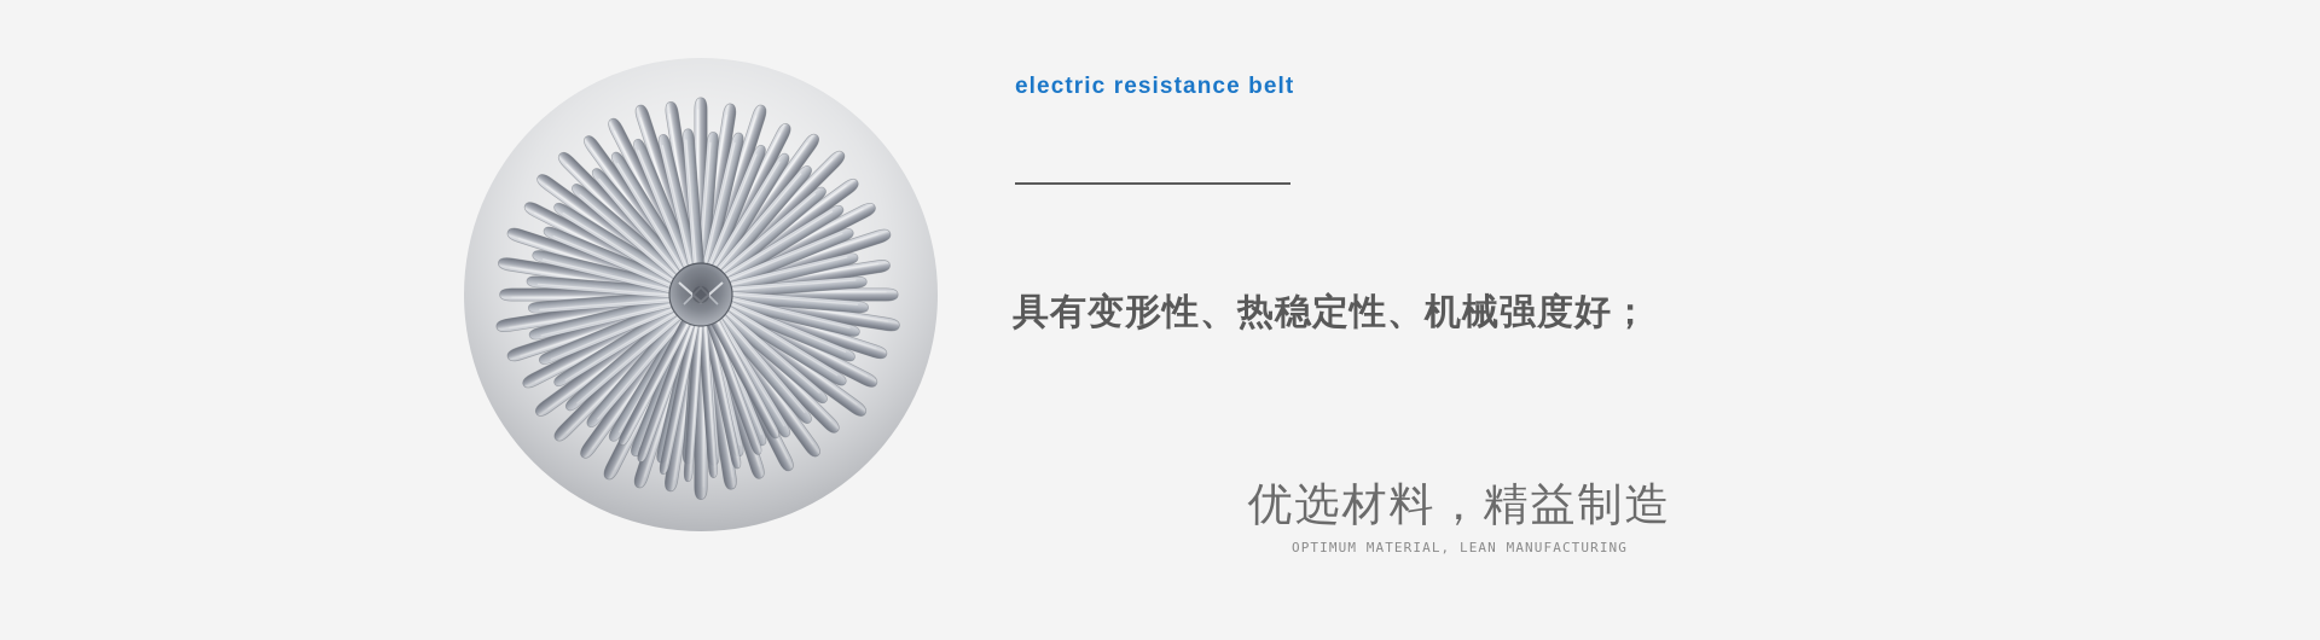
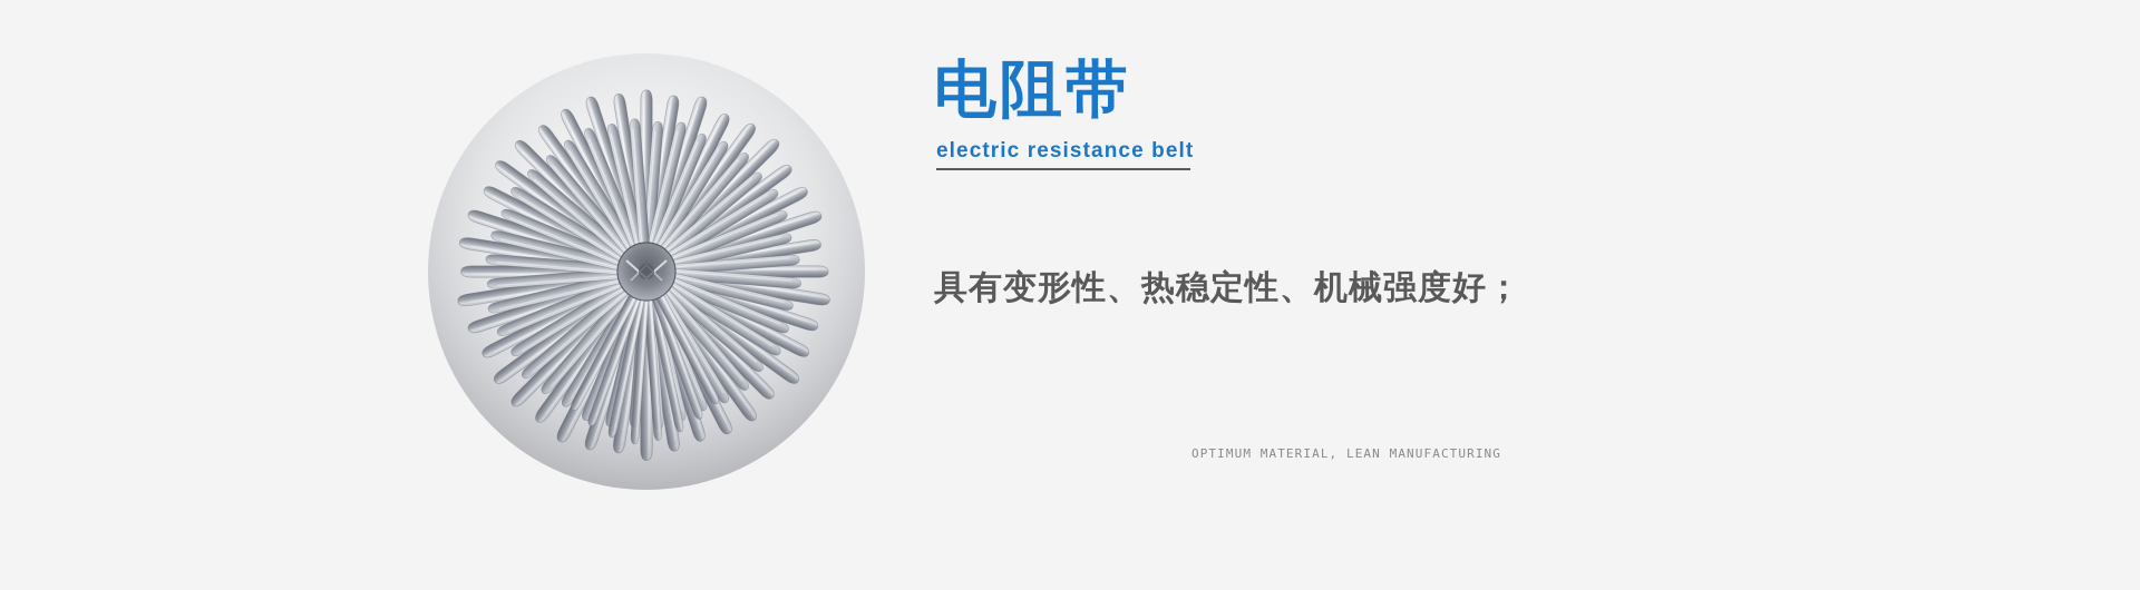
+ 电阻带
  electric resistance belt
  具有变形性、热稳定性、机械强度好；
- 优选材料，精益制造
  OPTIMUM MATERIAL, LEAN MANUFACTURING
